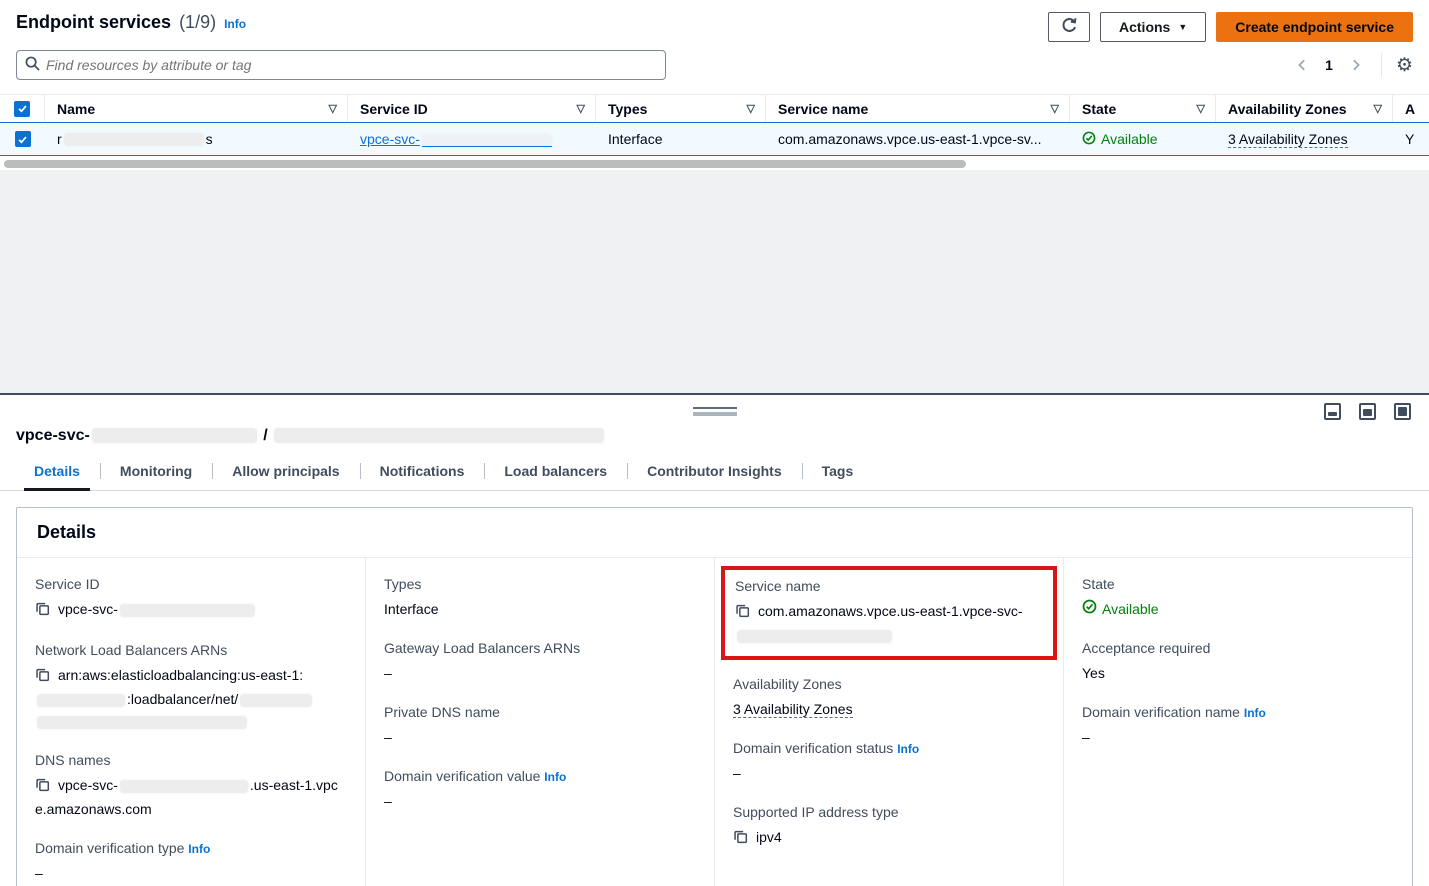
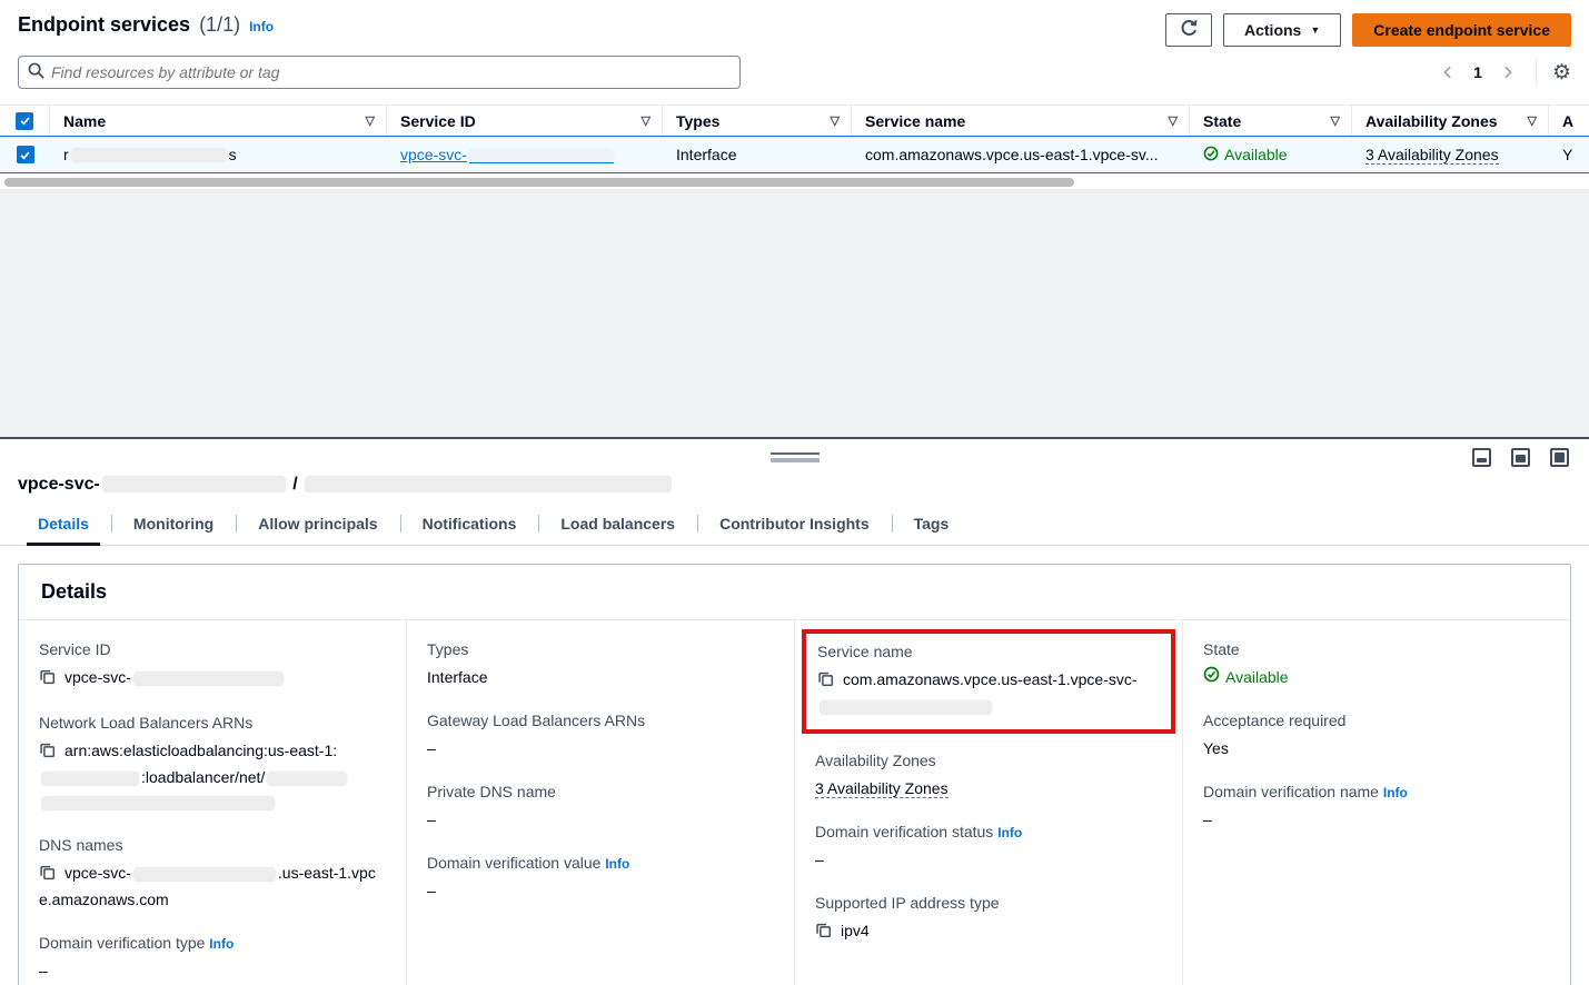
  Endpoint services
- (1/9)
+ (1/1)
  Info
  Actions
  ▼
  Create endpoint service
  Find resources by attribute or tag
  1
  ⚙
  Name
  ▽
  Service ID
  ▽
  Types
  ▽
  Service name
  ▽
  State
  ▽
  Availability Zones
  ▽
  A
  r
  s
  vpce-svc-
  Interface
  com.amazonaws.vpce.us-east-1.vpce-sv...
  Available
  3 Availability Zones
  Y
  vpce-svc- /
  Details
  Monitoring
  Allow principals
  Notifications
  Load balancers
  Contributor Insights
  Tags
  Details
  Service ID
  vpce-svc-
  Network Load Balancers ARNs
  arn:aws:elasticloadbalancing:us-east-1::loadbalancer/net/
  DNS names
  vpce-svc- .us-east-1.vpce.amazonaws.com
  Domain verification type Info
  –
  Types
  Interface
  Gateway Load Balancers ARNs
  –
  Private DNS name
  –
  Domain verification value Info
  –
  Service name
  com.amazonaws.vpce.us-east-1.vpce-svc-
  Availability Zones
  3 Availability Zones
  Domain verification status Info
  –
  Supported IP address type
  ipv4
  State
  Available
  Acceptance required
  Yes
  Domain verification name Info
  –
